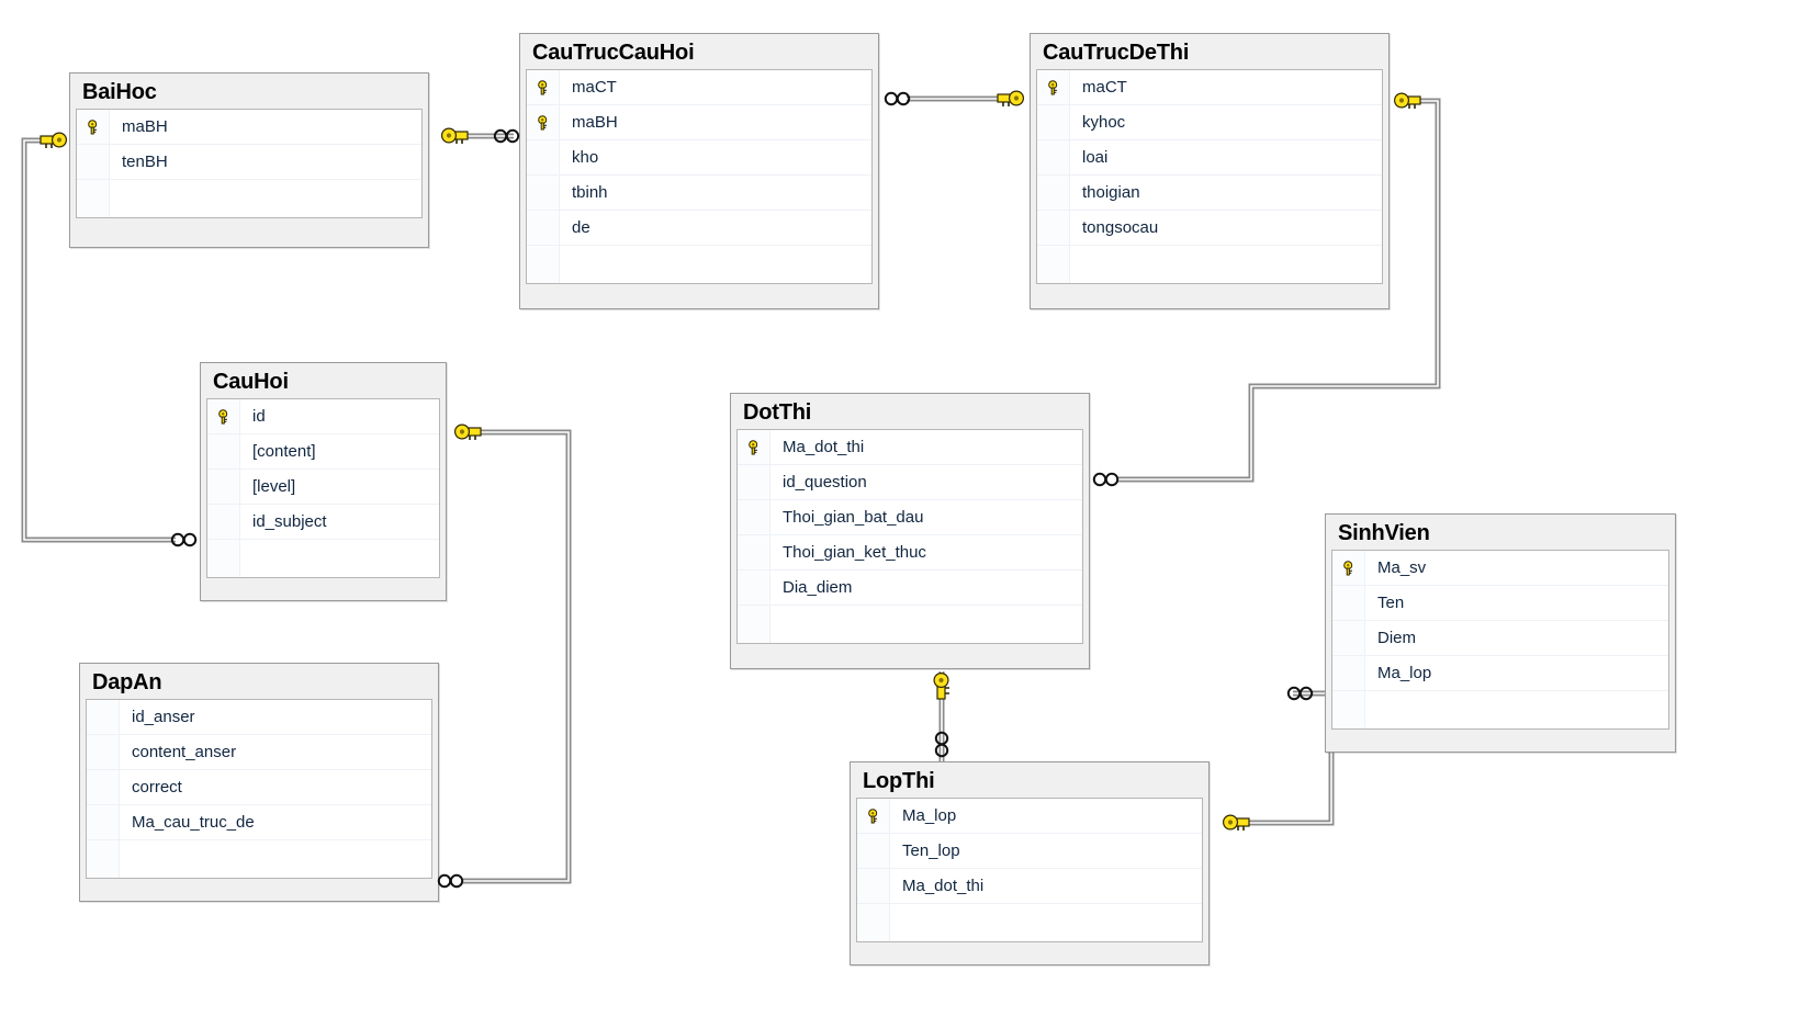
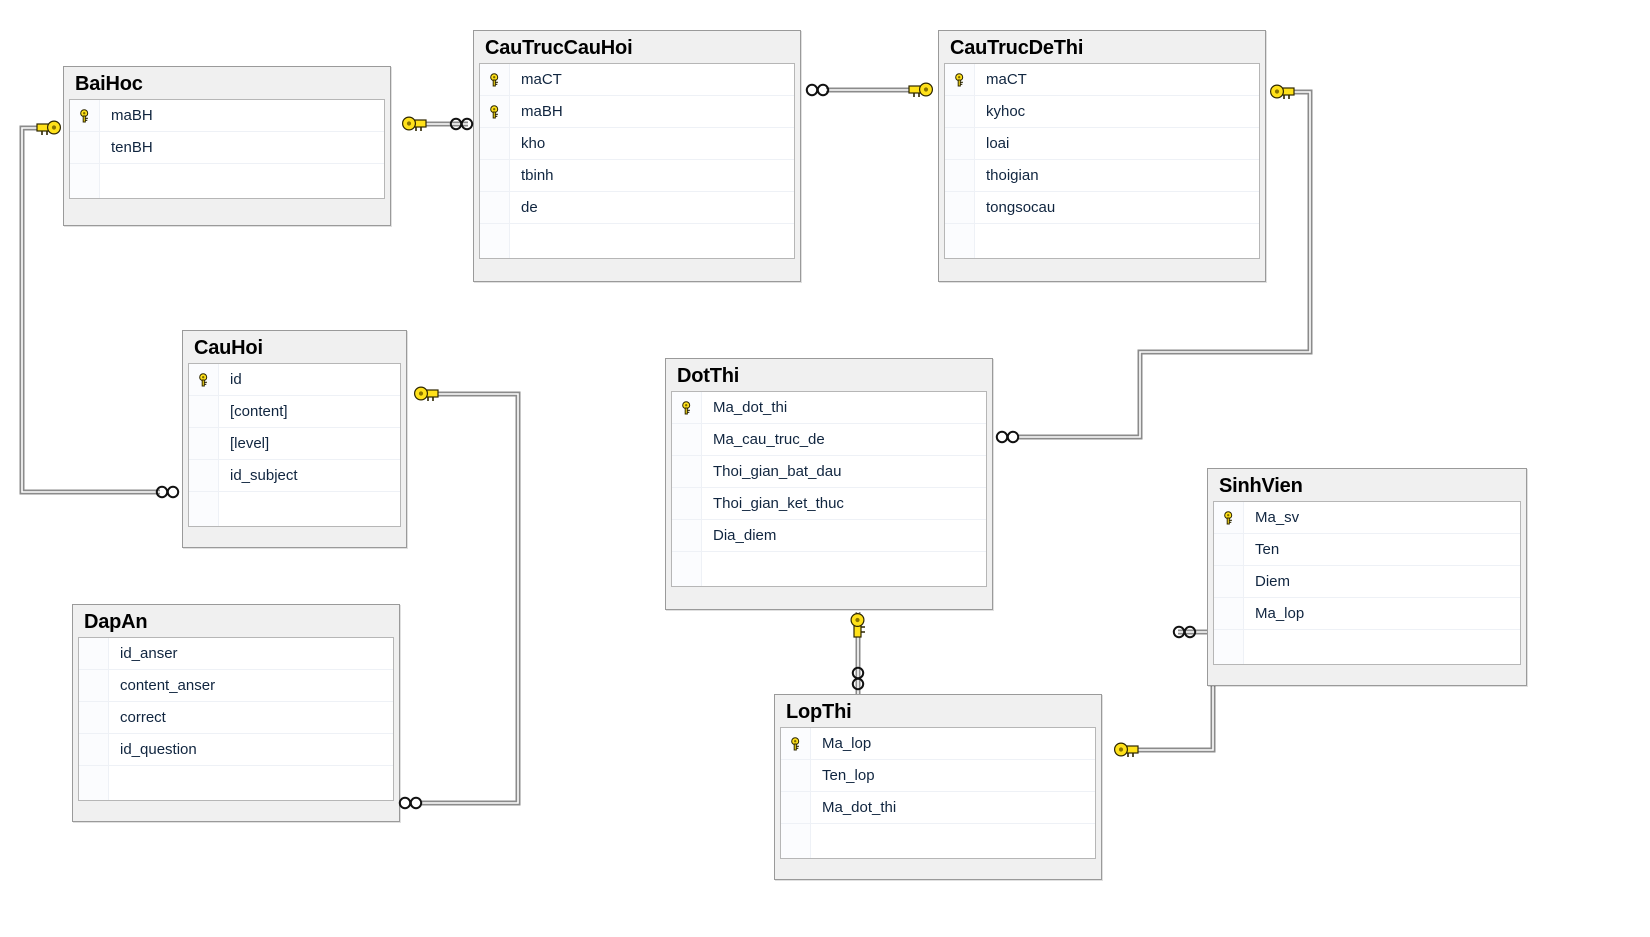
  BaiHoc
  maBH
  tenBH
  CauTrucCauHoi
  maCT
  maBH
  kho
  tbinh
  de
  CauTrucDeThi
  maCT
  kyhoc
  loai
  thoigian
  tongsocau
  CauHoi
  id
  [content]
  [level]
  id_subject
  DapAn
  id_anser
  content_anser
  correct
- Ma_cau_truc_de
+ id_question
  DotThi
  Ma_dot_thi
- id_question
+ Ma_cau_truc_de
  Thoi_gian_bat_dau
  Thoi_gian_ket_thuc
  Dia_diem
  SinhVien
  Ma_sv
  Ten
  Diem
  Ma_lop
  LopThi
  Ma_lop
  Ten_lop
  Ma_dot_thi
